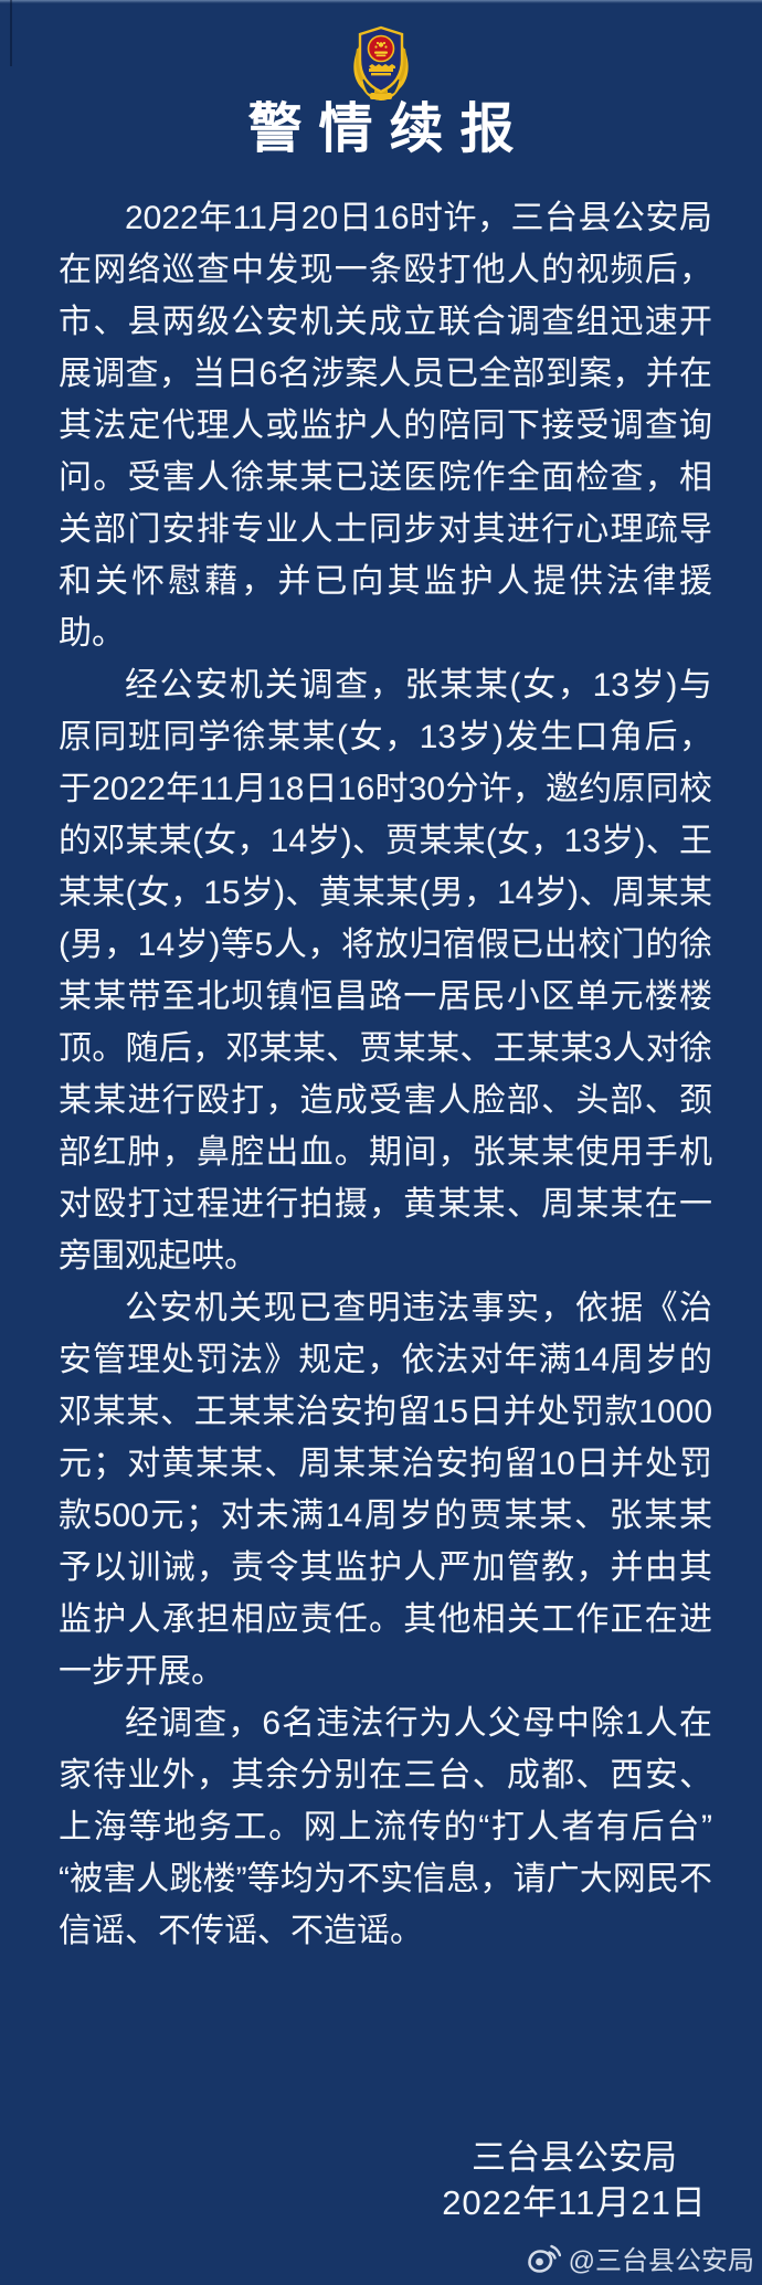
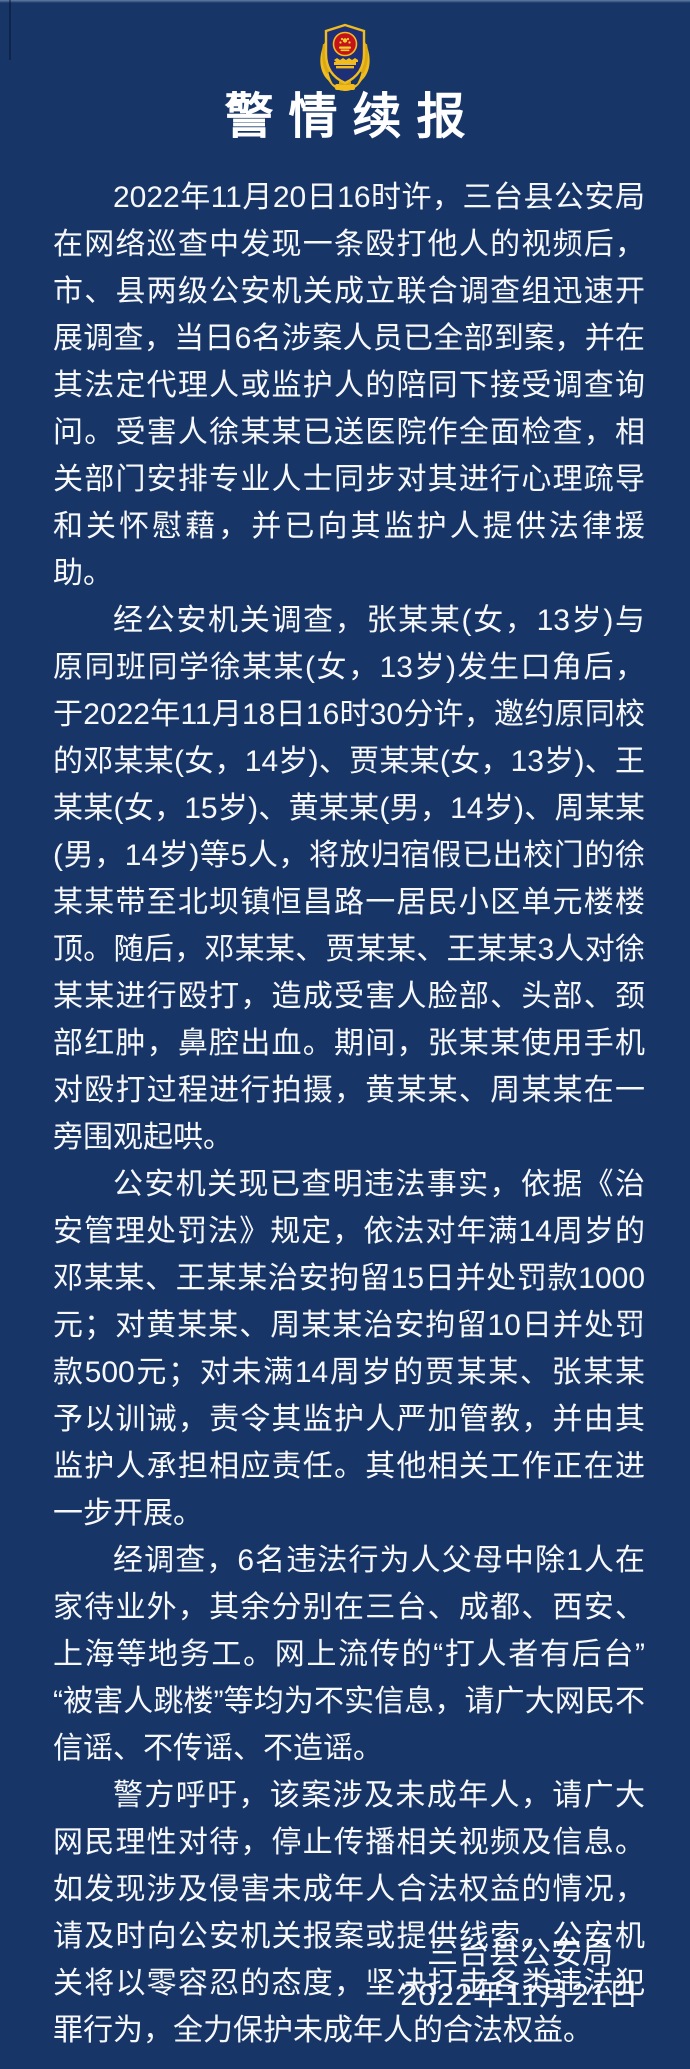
  警情续报
  2022年11月20日16时许，三台县公安局在网络巡查中发现一条殴打他人的视频后，市、县两级公安机关成立联合调查组迅速开展调查，当日6名涉案人员已全部到案，并在其法定代理人或监护人的陪同下接受调查询问。受害人徐某某已送医院作全面检查，相关部门安排专业人士同步对其进行心理疏导和关怀慰藉，并已向其监护人提供法律援助。
  经公安机关调查，张某某(女，13岁)与原同班同学徐某某(女，13岁)发生口角后，于2022年11月18日16时30分许，邀约原同校的邓某某(女，14岁)、贾某某(女，13岁)、王某某(女，15岁)、黄某某(男，14岁)、周某某(男，14岁)等5人，将放归宿假已出校门的徐某某带至北坝镇恒昌路一居民小区单元楼楼顶。随后，邓某某、贾某某、王某某3人对徐某某进行殴打，造成受害人脸部、头部、颈部红肿，鼻腔出血。期间，张某某使用手机对殴打过程进行拍摄，黄某某、周某某在一旁围观起哄。
  公安机关现已查明违法事实，依据《治安管理处罚法》规定，依法对年满14周岁的邓某某、王某某治安拘留15日并处罚款1000元；对黄某某、周某某治安拘留10日并处罚款500元；对未满14周岁的贾某某、张某某予以训诫，责令其监护人严加管教，并由其监护人承担相应责任。其他相关工作正在进一步开展。
  经调查，6名违法行为人父母中除1人在家待业外，其余分别在三台、成都、西安、上海等地务工。网上流传的“打人者有后台”“被害人跳楼”等均为不实信息，请广大网民不信谣、不传谣、不造谣。
+ 警方呼吁，该案涉及未成年人，请广大网民理性对待，停止传播相关视频及信息。如发现涉及侵害未成年人合法权益的情况，请及时向公安机关报案或提供线索。公安机关将以零容忍的态度，坚决打击各类违法犯罪行为，全力保护未成年人的合法权益。
  三台县公安局
  2022年11月21日
- @三台县公安局
